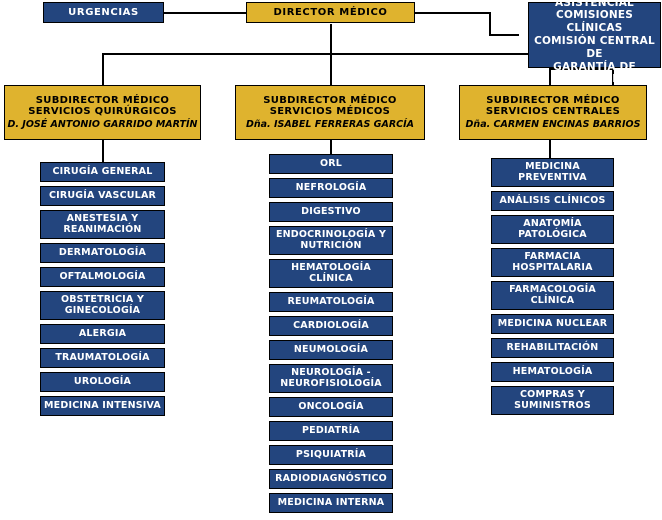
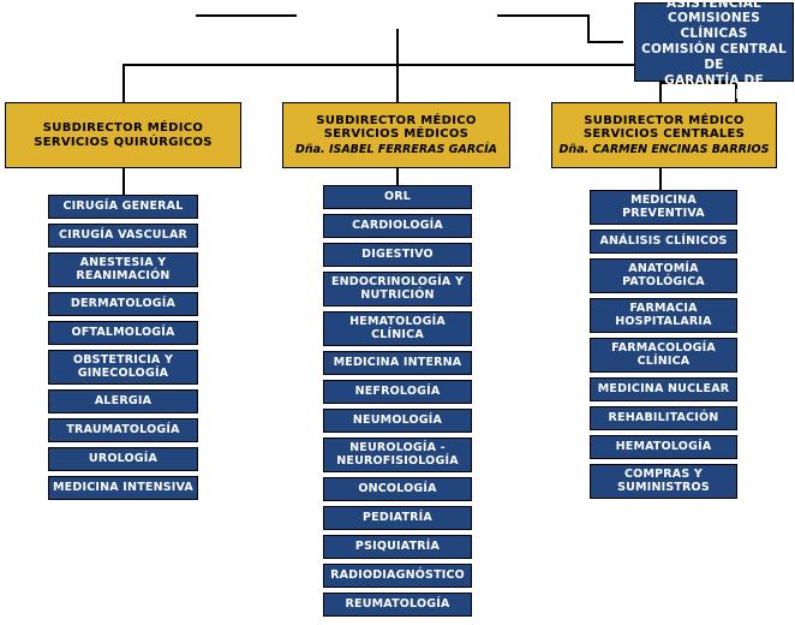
- URGENCIAS
- DIRECTOR MÉDICO
  COMISIONES CLÍNICAS
  COMISIÓN CENTRAL DE
  GARANTÍA DE CALIDAD
  SUBDIRECTOR MÉDICO
  SERVICIOS QUIRÚRGICOS
- D. JOSÉ ANTONIO GARRIDO MARTÍN
  SUBDIRECTOR MÉDICO
  SERVICIOS MÉDICOS
  Dña. ISABEL FERRERAS GARCÍA
  SUBDIRECTOR MÉDICO
  SERVICIOS CENTRALES
  Dña. CARMEN ENCINAS BARRIOS
  CIRUGÍA GENERAL
  CIRUGÍA VASCULAR
  ANESTESIA Y
  REANIMACIÓN
  DERMATOLOGÍA
  OFTALMOLOGÍA
  OBSTETRICIA Y
  GINECOLOGÍA
  ALERGIA
  TRAUMATOLOGÍA
  UROLOGÍA
  MEDICINA INTENSIVA
  ORL
- NEFROLOGÍA
+ CARDIOLOGÍA
  DIGESTIVO
  ENDOCRINOLOGÍA Y
  NUTRICIÓN
  HEMATOLOGÍA
  CLÍNICA
- REUMATOLOGÍA
+ MEDICINA INTERNA
- CARDIOLOGÍA
+ NEFROLOGÍA
  NEUMOLOGÍA
  NEUROLOGÍA -
  NEUROFISIOLOGÍA
  ONCOLOGÍA
  PEDIATRÍA
  PSIQUIATRÍA
  RADIODIAGNÓSTICO
- MEDICINA INTERNA
+ REUMATOLOGÍA
  MEDICINA
  PREVENTIVA
  ANÁLISIS CLÍNICOS
  ANATOMÍA
  PATOLÓGICA
  FARMACIA
  HOSPITALARIA
  FARMACOLOGÍA
  CLÍNICA
  MEDICINA NUCLEAR
  REHABILITACIÓN
  HEMATOLOGÍA
  COMPRAS Y
  SUMINISTROS
